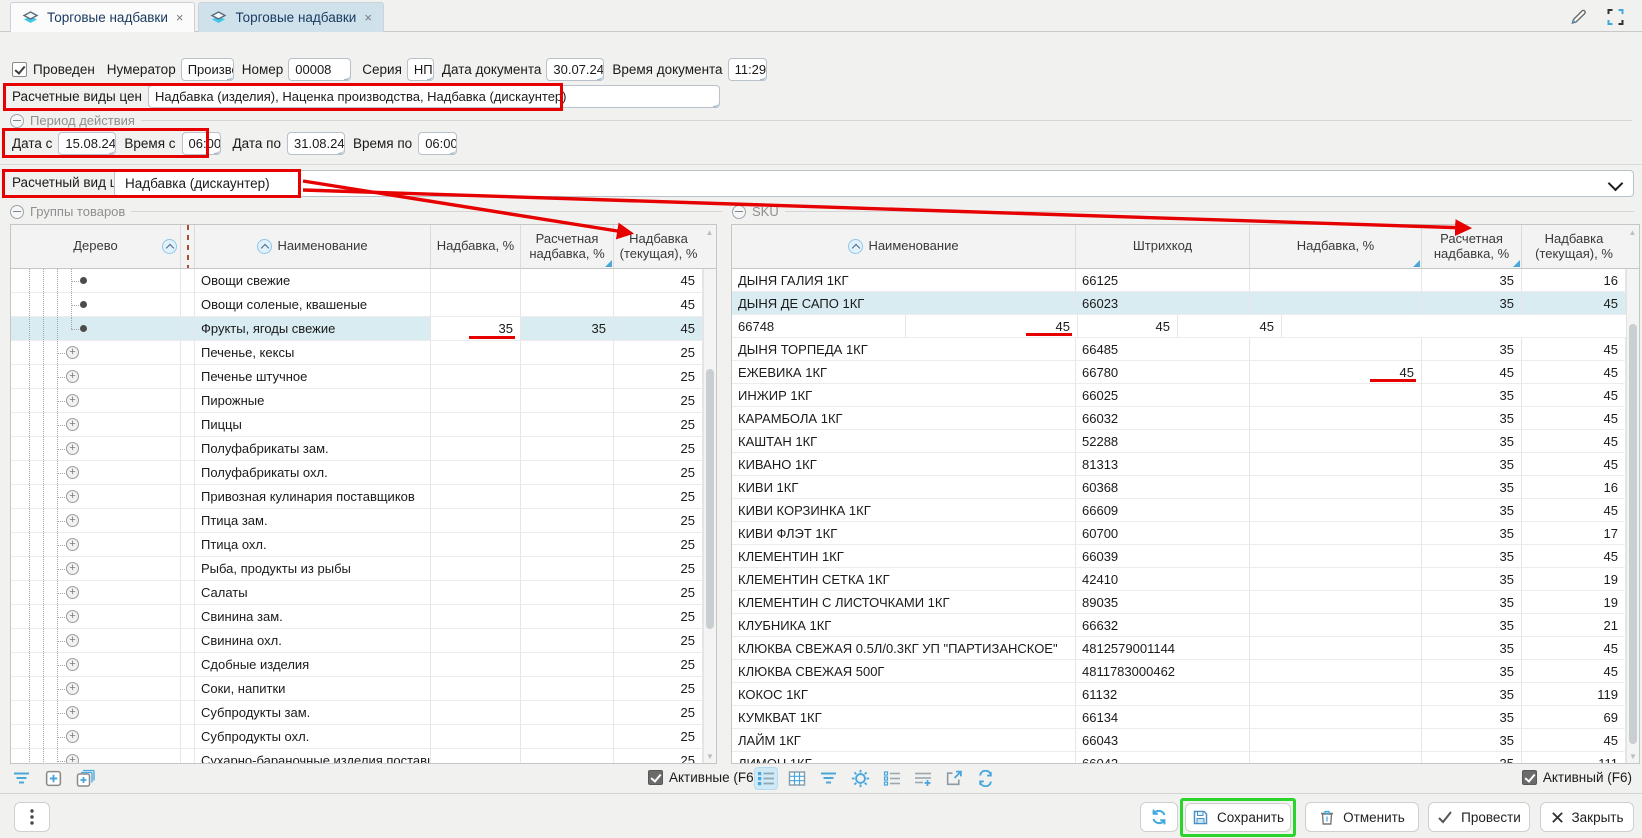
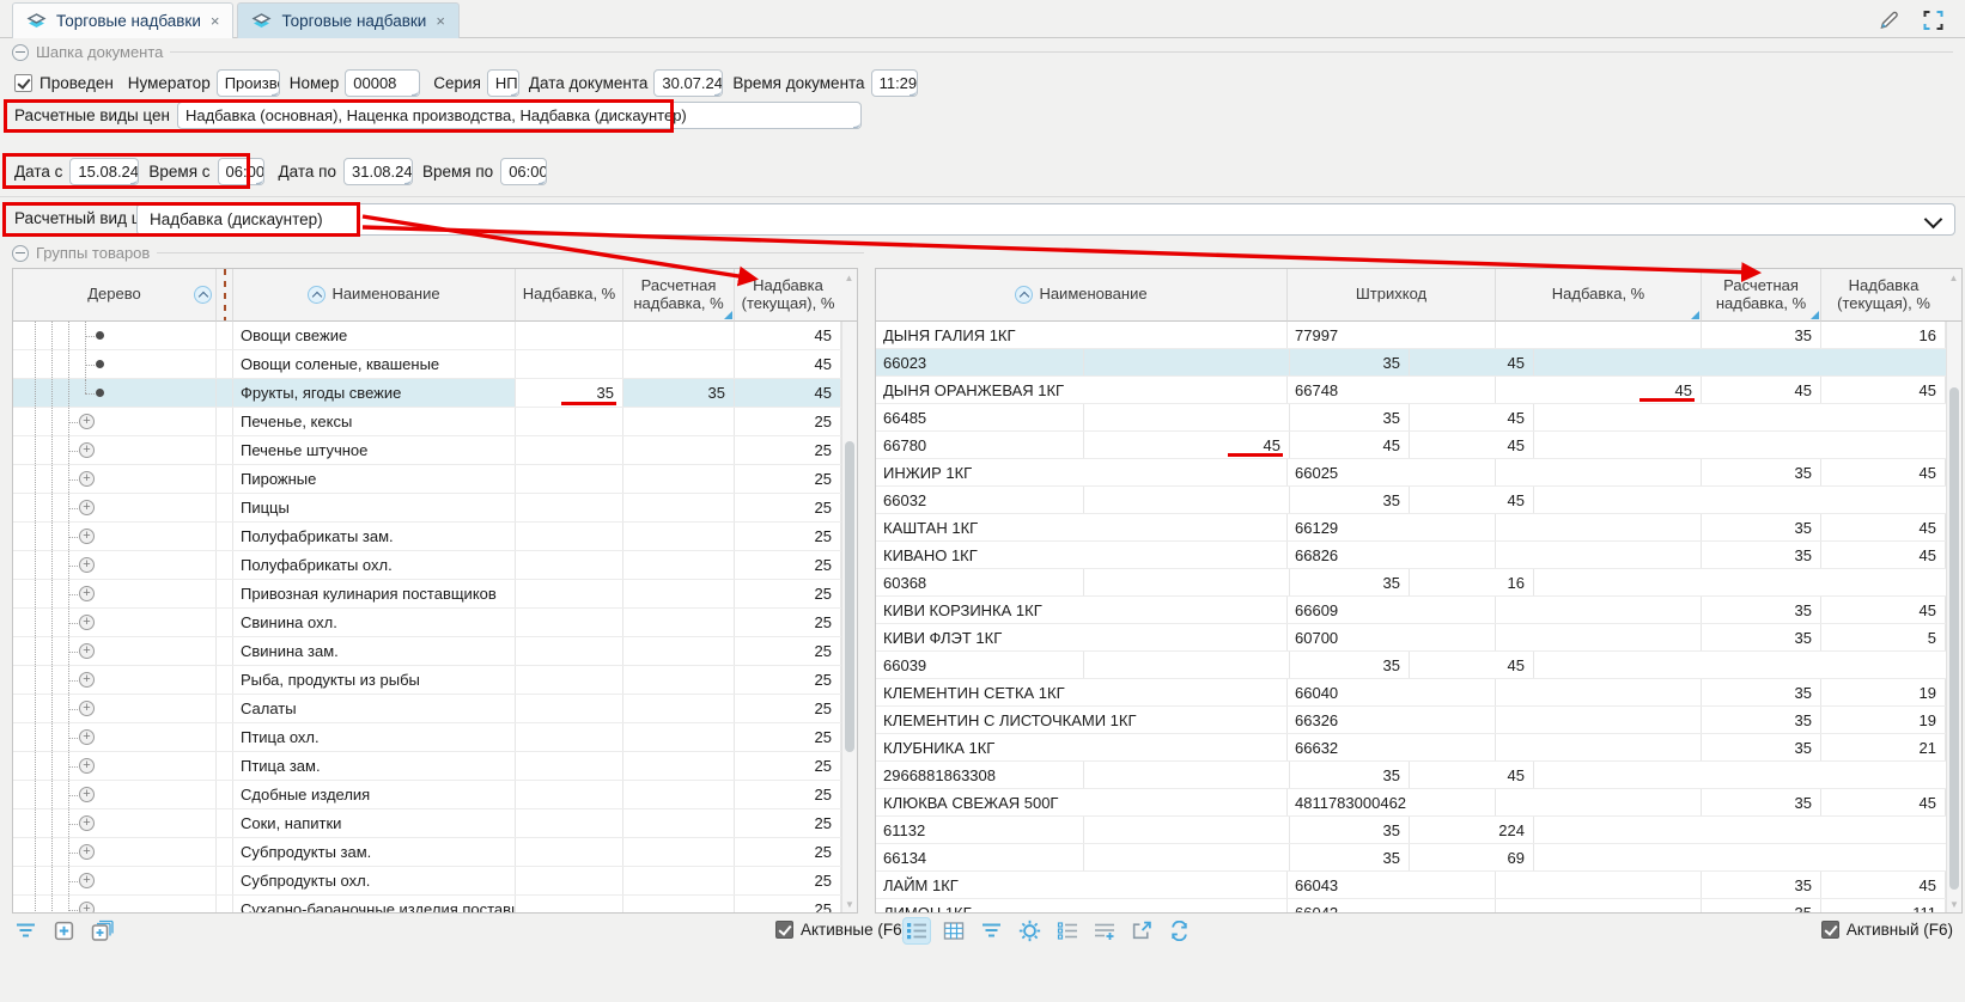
  Торговые надбавки
  ×
  Торговые надбавки
  ×
+ Шапка документа
  Проведен
  Нумератор
  Произв
  Номер
  00008
  Серия
  НП
  Дата документа
  30.07.24
  Время документа
  11:29
  Расчетные виды цен
- Надбавка (изделия), Наценка производства, Надбавка (дискаунтер)
+ Надбавка (основная), Наценка производства, Надбавка (дискаунтер)
- Период действия
  Дата с
  15.08.24
  Время с
  06:00
  Дата по
  31.08.24
  Время по
  06:00
  Расчетный вид
  Надбавка (дискаунтер)
  Группы товаров
  Дерево
  Наименование
  Надбавка, %
  Расчетная надбавка, %
  Надбавка (текущая), %
  ▲
  Овощи свежие
  45
  Овощи соленые, квашеные
  45
  Фрукты, ягоды свежие
  35
  35
  45
  +
  Печенье, кексы
  25
  +
  Печенье штучное
  25
  +
  Пирожные
  25
  +
  Пиццы
  25
  +
  Полуфабрикаты зам.
  25
  +
  Полуфабрикаты охл.
  25
  +
  Привозная кулинария поставщиков
  25
  +
- Птица зам.
+ Свинина охл.
  25
  +
- Птица охл.
+ Свинина зам.
  25
  +
  Рыба, продукты из рыбы
  25
  +
  Салаты
  25
  +
- Свинина зам.
+ Птица охл.
  25
  +
- Свинина охл.
+ Птица зам.
  25
  +
  Сдобные изделия
  25
  +
  Соки, напитки
  25
  +
  Субпродукты зам.
  25
  +
  Субпродукты охл.
  25
  +
  Сухарно-бараночные изделия постав
  25
  ▼
- SKU
  Наименование
  Штрихкод
  Надбавка, %
  Расчетная надбавка, %
  Надбавка (текущая), %
  ▲
  ДЫНЯ ГАЛИЯ 1КГ
- 66125
+ 77997
  35
  16
- ДЫНЯ ДЕ САПО 1КГ
  66023
  35
  45
+ ДЫНЯ ОРАНЖЕВАЯ 1КГ
  66748
  45
  45
  45
- ДЫНЯ ТОРПЕДА 1КГ
  66485
  35
  45
- ЕЖЕВИКА 1КГ
  66780
  45
  45
  45
  ИНЖИР 1КГ
  66025
  35
  45
- КАРАМБОЛА 1КГ
  66032
  35
  45
  КАШТАН 1КГ
- 52288
+ 66129
  35
  45
  КИВАНО 1КГ
- 81313
+ 66826
  35
  45
- КИВИ 1КГ
  60368
  35
  16
  КИВИ КОРЗИНКА 1КГ
  66609
  35
  45
  КИВИ ФЛЭТ 1КГ
  60700
  35
- 17
+ 5
- КЛЕМЕНТИН 1КГ
  66039
  35
  45
  КЛЕМЕНТИН СЕТКА 1КГ
- 42410
+ 66040
  35
  19
  КЛЕМЕНТИН С ЛИСТОЧКАМИ 1КГ
- 89035
+ 66326
  35
  19
  КЛУБНИКА 1КГ
  66632
  35
  21
- КЛЮКВА СВЕЖАЯ 0.5Л/0.3КГ УП "ПАРТИЗАНСКОЕ"
- 4812579001144
+ 2966881863308
  35
  45
  КЛЮКВА СВЕЖАЯ 500Г
  4811783000462
  35
  45
- КОКОС 1КГ
  61132
  35
- 119
+ 224
- КУМКВАТ 1КГ
  66134
  35
  69
  ЛАЙМ 1КГ
  66043
  35
  45
  ▼
  Активные (F6
  Активный (F6)
- Сохранить
- Отменить
- Провести
- Закрыть
